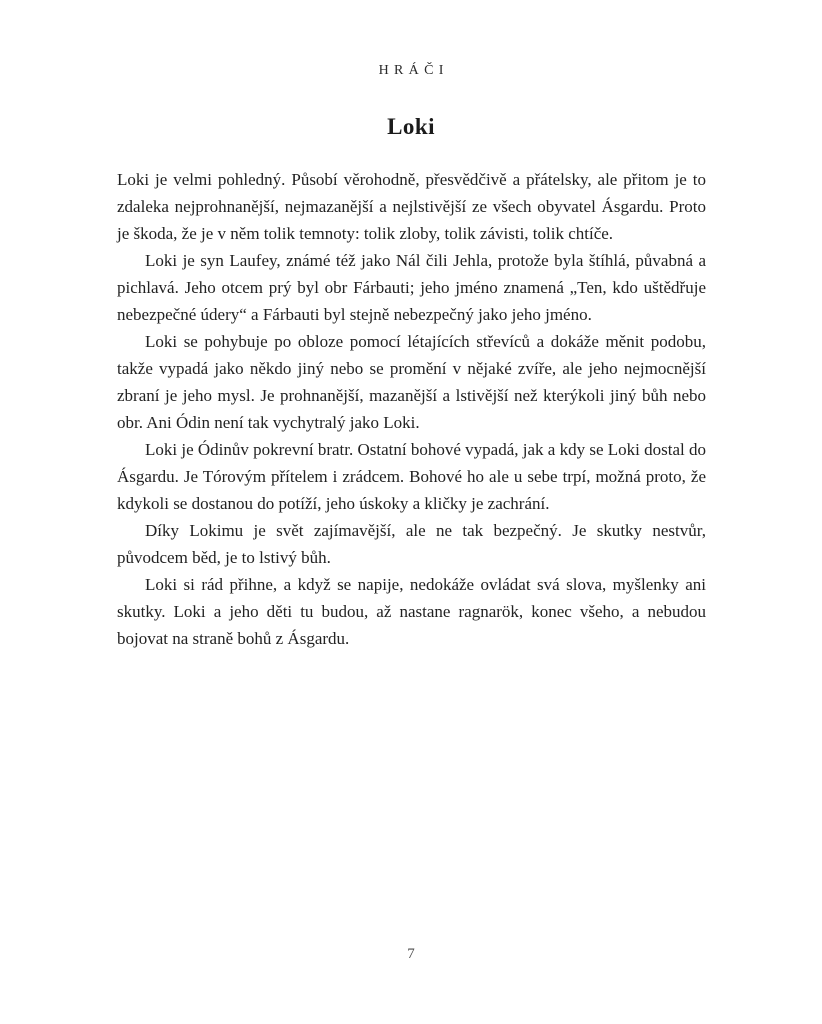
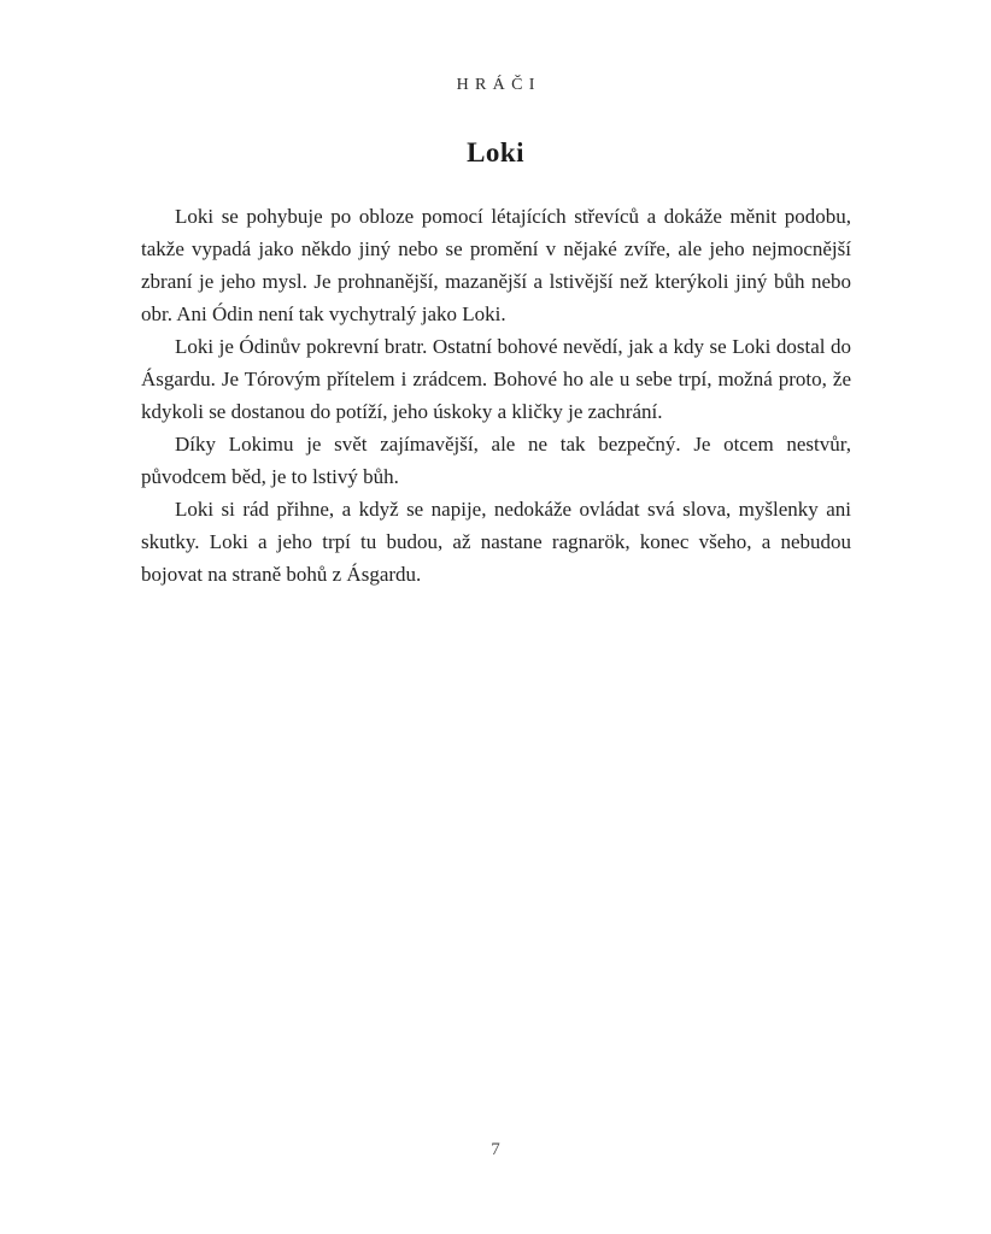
  HRÁČI
  Loki
- Loki je velmi pohledný. Působí věrohodně, přesvědčivě a přátelsky, ale přitom je to zdaleka nejprohnanější, nejmazanější a nejlstivější ze všech obyvatel Ásgardu. Proto je škoda, že je v něm tolik temnoty: tolik zloby, tolik závisti, tolik chtíče.
- Loki je syn Laufey, známé též jako Nál čili Jehla, protože byla štíhlá, půvabná a pichlavá. Jeho otcem prý byl obr Fárbauti; jeho jméno znamená „Ten, kdo uštědřuje nebezpečné údery“ a Fárbauti byl stejně nebezpečný jako jeho jméno.
  Loki se pohybuje po obloze pomocí létajících střevíců a dokáže měnit podobu, takže vypadá jako někdo jiný nebo se promění v nějaké zvíře, ale jeho nejmocnější zbraní je jeho mysl. Je prohnanější, mazanější a lstivější než kterýkoli jiný bůh nebo obr. Ani Ódin není tak vychytralý jako Loki.
- Loki je Ódinův pokrevní bratr. Ostatní bohové vypadá, jak a kdy se Loki dostal do Ásgardu. Je Tórovým přítelem i zrádcem. Bohové ho ale u sebe trpí, možná proto, že kdykoli se dostanou do potíží, jeho úskoky a kličky je zachrání.
+ Loki je Ódinův pokrevní bratr. Ostatní bohové nevědí, jak a kdy se Loki dostal do Ásgardu. Je Tórovým přítelem i zrádcem. Bohové ho ale u sebe trpí, možná proto, že kdykoli se dostanou do potíží, jeho úskoky a kličky je zachrání.
- Díky Lokimu je svět zajímavější, ale ne tak bezpečný. Je skutky nestvůr, původcem běd, je to lstivý bůh.
+ Díky Lokimu je svět zajímavější, ale ne tak bezpečný. Je otcem nestvůr, původcem běd, je to lstivý bůh.
- Loki si rád přihne, a když se napije, nedokáže ovládat svá slova, myšlenky ani skutky. Loki a jeho děti tu budou, až nastane ragnarök, konec všeho, a nebudou bojovat na straně bohů z Ásgardu.
+ Loki si rád přihne, a když se napije, nedokáže ovládat svá slova, myšlenky ani skutky. Loki a jeho trpí tu budou, až nastane ragnarök, konec všeho, a nebudou bojovat na straně bohů z Ásgardu.
  7
